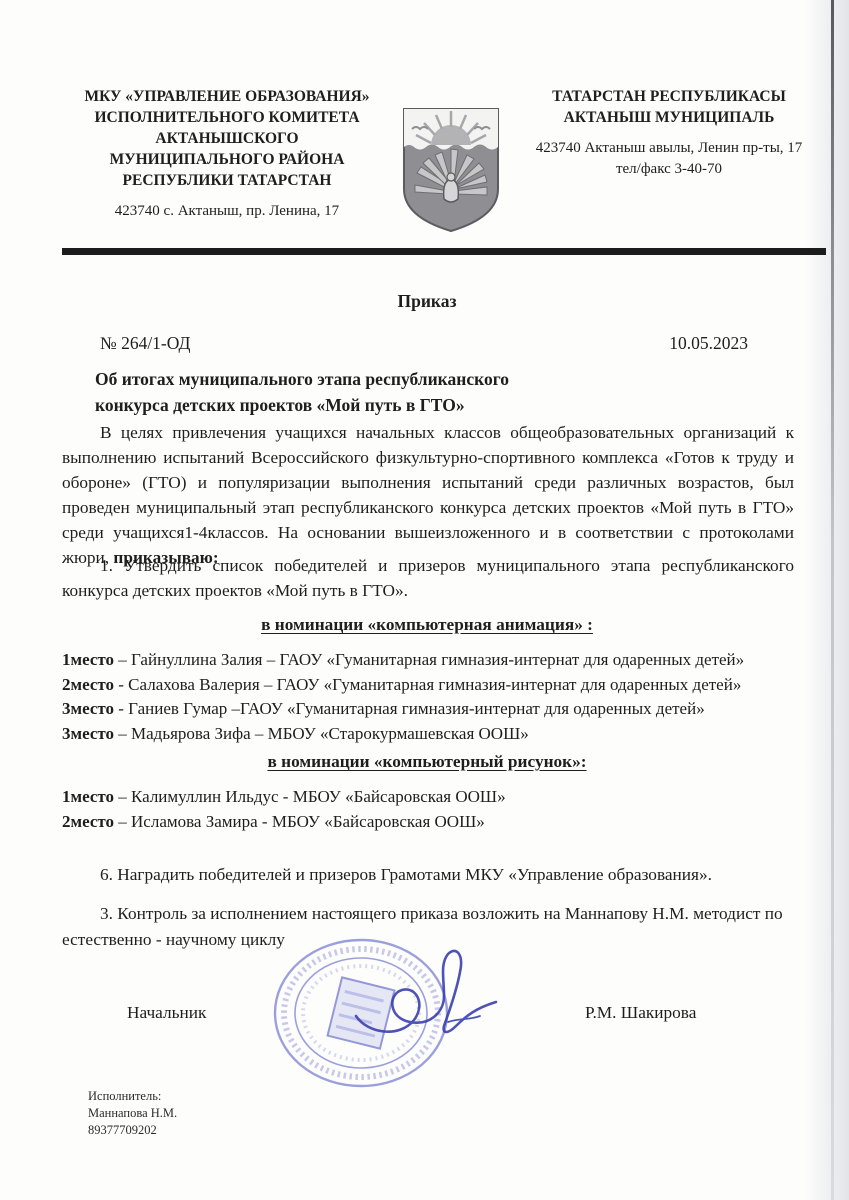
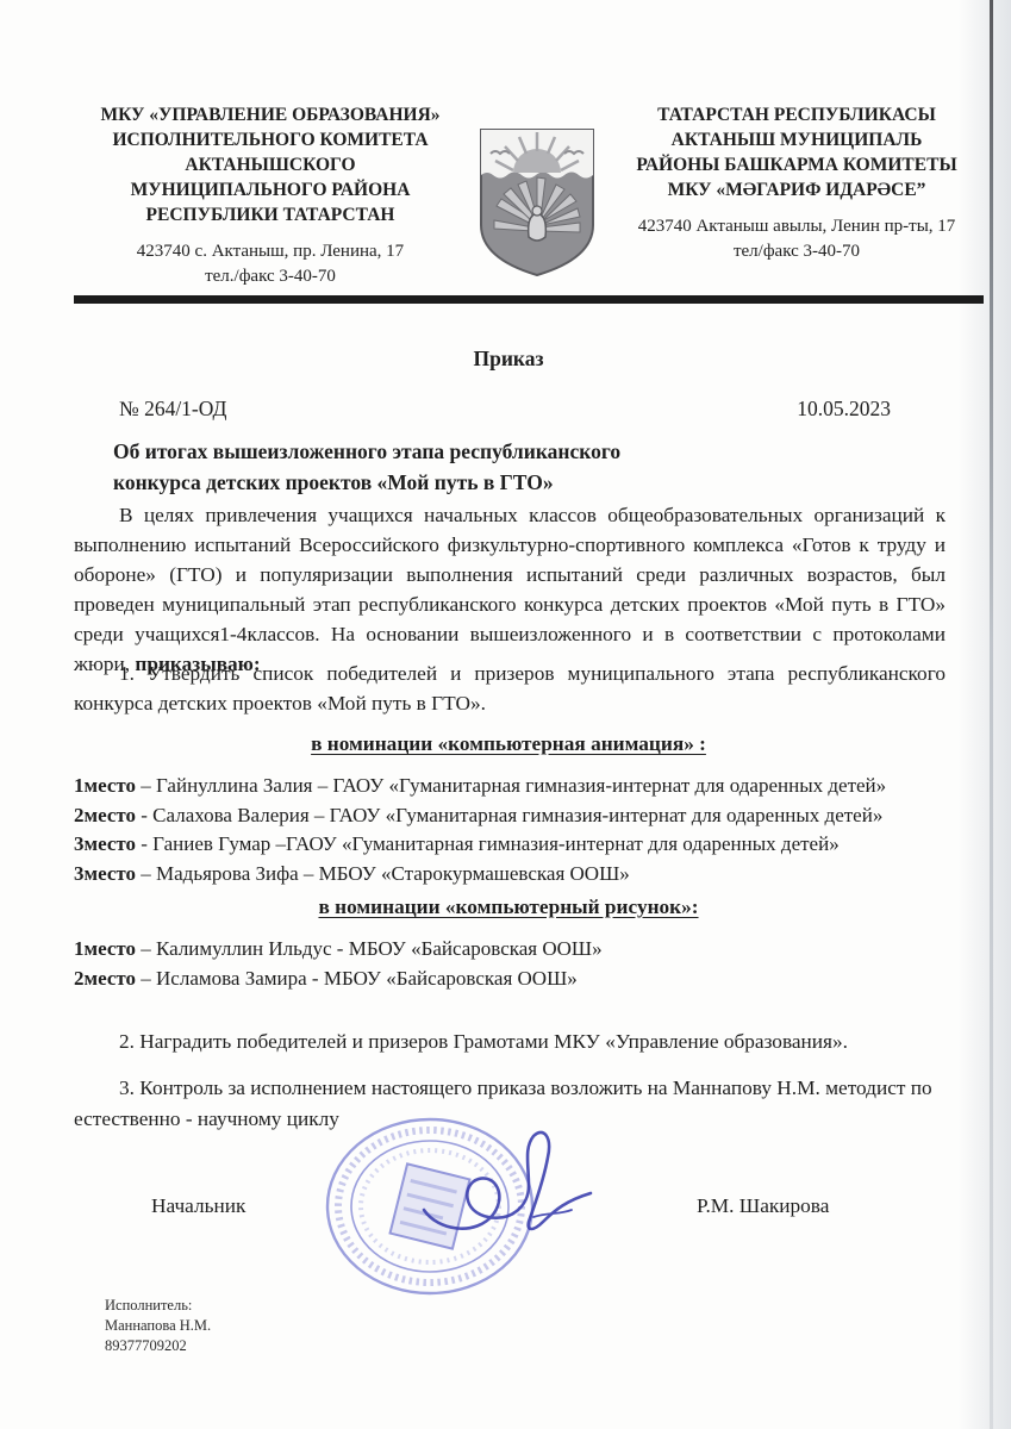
  МКУ «УПРАВЛЕНИЕ ОБРАЗОВАНИЯ»
  ИСПОЛНИТЕЛЬНОГО КОМИТЕТА
  АКТАНЫШСКОГО
  МУНИЦИПАЛЬНОГО РАЙОНА
  РЕСПУБЛИКИ ТАТАРСТАН
  423740 с. Актаныш, пр. Ленина, 17
+ тел./факс 3-40-70
  ТАТАРСТАН РЕСПУБЛИКАСЫ
  АКТАНЫШ МУНИЦИПАЛЬ
+ РАЙОНЫ БАШКАРМА КОМИТЕТЫ
+ МКУ «МӘГАРИФ ИДАРӘСЕ”
  423740 Актаныш авылы, Ленин пр-ты, 17
  тел/факс 3-40-70
  Приказ
  № 264/1-ОД
  10.05.2023
- Об итогах муниципального этапа республиканского
+ Об итогах вышеизложенного этапа республиканского
  конкурса детских проектов «Мой путь в ГТО»
  В целях привлечения учащихся начальных классов общеобразовательных организаций к выполнению испытаний Всероссийского физкультурно-спортивного комплекса «Готов к труду и обороне» (ГТО) и популяризации выполнения испытаний среди различных возрастов, был проведен муниципальный этап республиканского конкурса детских проектов «Мой путь в ГТО» среди учащихся1-4классов. На основании вышеизложенного и в соответствии с протоколами жюри, приказываю:
  1. Утвердить список победителей и призеров муниципального этапа республиканского конкурса детских проектов «Мой путь в ГТО».
  в номинации «компьютерная анимация» :
  1место – Гайнуллина Залия – ГАОУ «Гуманитарная гимназия-интернат для одаренных детей»
  2место - Салахова Валерия – ГАОУ «Гуманитарная гимназия-интернат для одаренных детей»
  3место - Ганиев Гумар –ГАОУ «Гуманитарная гимназия-интернат для одаренных детей»
  3место – Мадьярова Зифа – МБОУ «Старокурмашевская ООШ»
  в номинации «компьютерный рисунок»:
  1место – Калимуллин Ильдус - МБОУ «Байсаровская ООШ»
  2место – Исламова Замира - МБОУ «Байсаровская ООШ»
- 6. Наградить победителей и призеров Грамотами МКУ «Управление образования».
+ 2. Наградить победителей и призеров Грамотами МКУ «Управление образования».
  3. Контроль за исполнением настоящего приказа возложить на Маннапову Н.М. методист по естественно - научному циклу
  Начальник
  Р.М. Шакирова
  Исполнитель:
  Маннапова Н.М.
  89377709202
